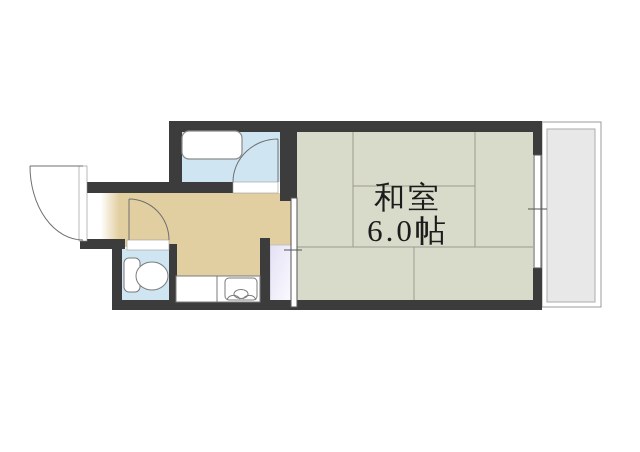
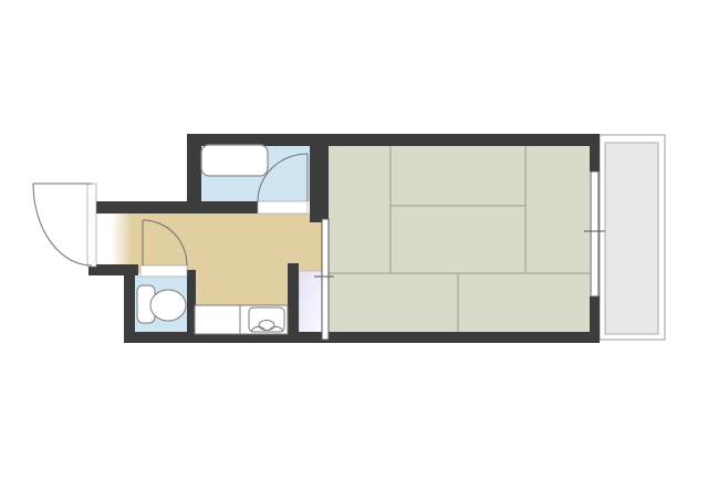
- 和室
- 6.0帖
